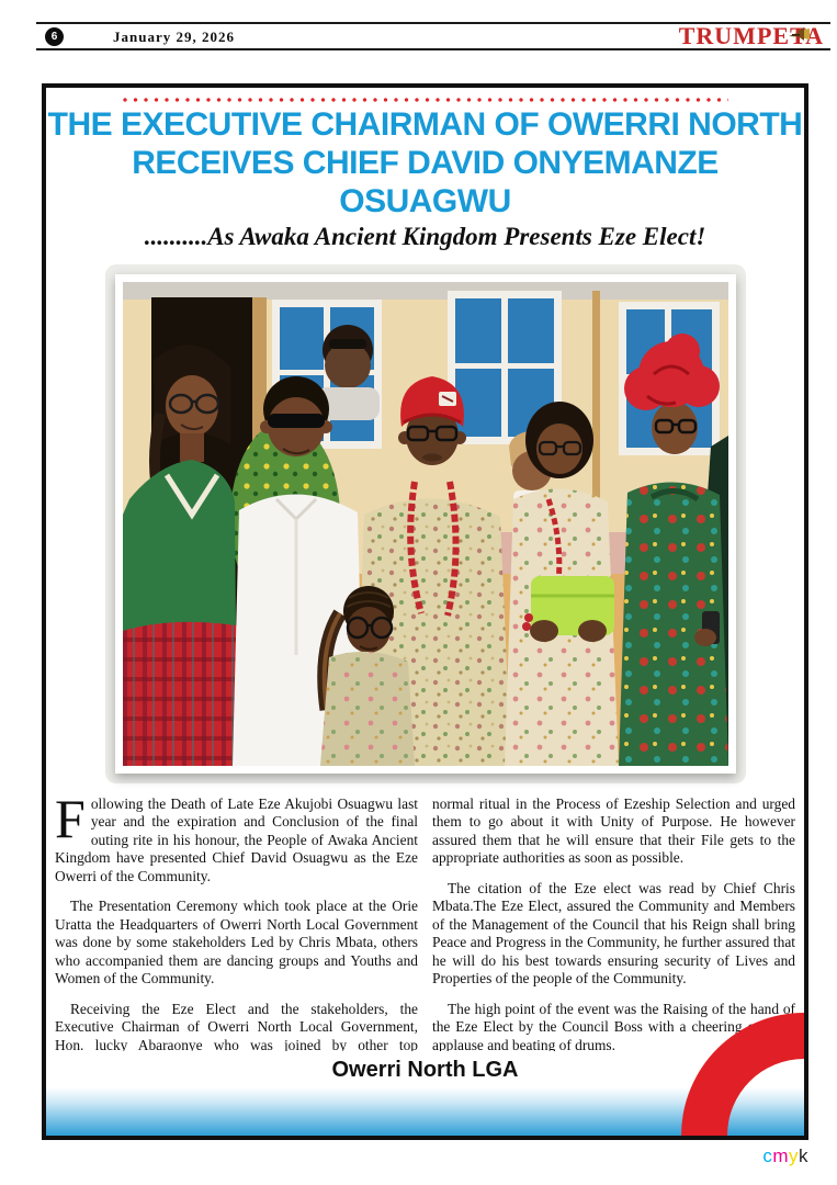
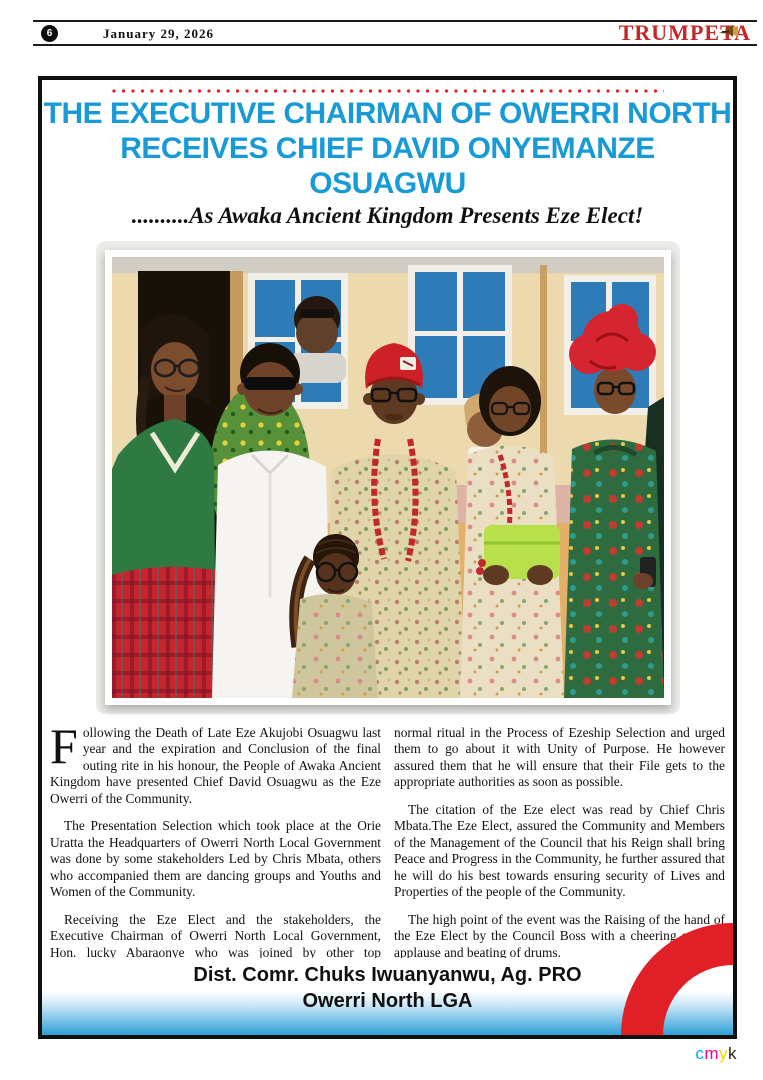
  6
  January 29, 2026
  TRUMPEA
  THE EXECUTIVE CHAIRMAN OF OWERRI NORTH
  RECEIVES CHIEF DAVID ONYEMANZE OSUAGWU
  ..........As Awaka Ancient Kingdom Presents Eze Elect!
  F
  ollowing the Death of Late Eze Akujobi Osuagwu last year and the expiration and Conclusion of the final outing rite in his honour, the People of Awaka Ancient Kingdom have presented Chief David Osuagwu as the Eze Owerri of the Community.
- The Presentation Ceremony which took place at the Orie Uratta the Headquarters of Owerri North Local Government was done by some stakeholders Led by Chris Mbata, others who accompanied them are dancing groups and Youths and Women of the Community.
+ The Presentation Selection which took place at the Orie Uratta the Headquarters of Owerri North Local Government was done by some stakeholders Led by Chris Mbata, others who accompanied them are dancing groups and Youths and Women of the Community.
  normal ritual in the Process of Ezeship Selection and urged them to go about it with Unity of Purpose. He however assured them that he will ensure that their File gets to the appropriate authorities as soon as possible.
  The citation of the Eze elect was read by Chief Chris Mbata.The Eze Elect, assured the Community and Members of the Management of the Council that his Reign shall bring Peace and Progress in the Community, he further assured that he will do his best towards ensuring security of Lives and Properties of the people of the Community.
  The high point of the event was the Raising of the hand of the Eze Elect by the Council Boss with a cheering applause and beating of drums.
+ Dist. Comr. Chuks Iwuanyanwu, Ag. PRO
  Owerri North LGA
  cmyk
